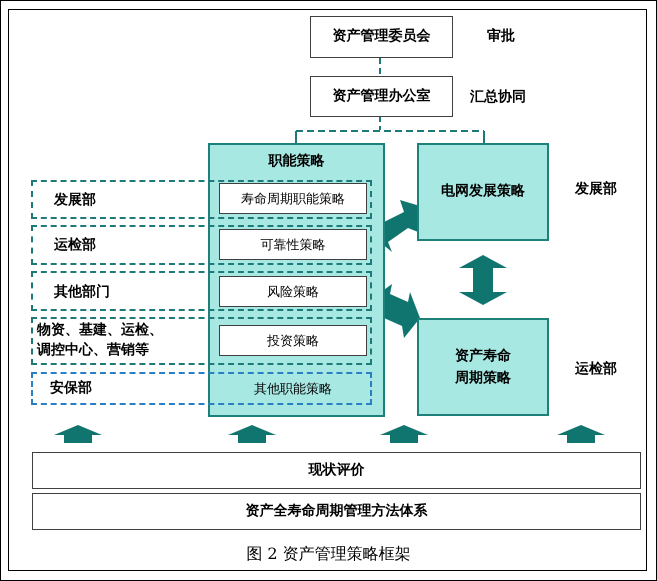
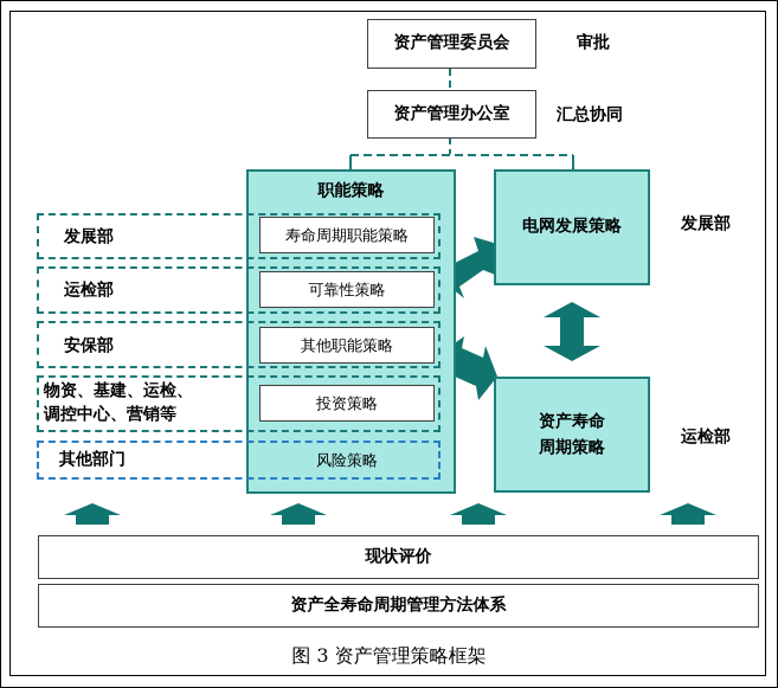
  资产管理委员会
  审批
  资产管理办公室
  汇总协同
  职能策略
  发展部
  运检部
- 其他部门
+ 安保部
  物资、基建、运检、
  调控中心、营销等
- 安保部
+ 其他部门
  寿命周期职能策略
  可靠性策略
- 风险策略
+ 其他职能策略
  投资策略
- 其他职能策略
+ 风险策略
  电网发展策略
  发展部
  资产寿命
  周期策略
  运检部
  现状评价
  资产全寿命周期管理方法体系
- 图 2 资产管理策略框架
+ 图 3 资产管理策略框架
